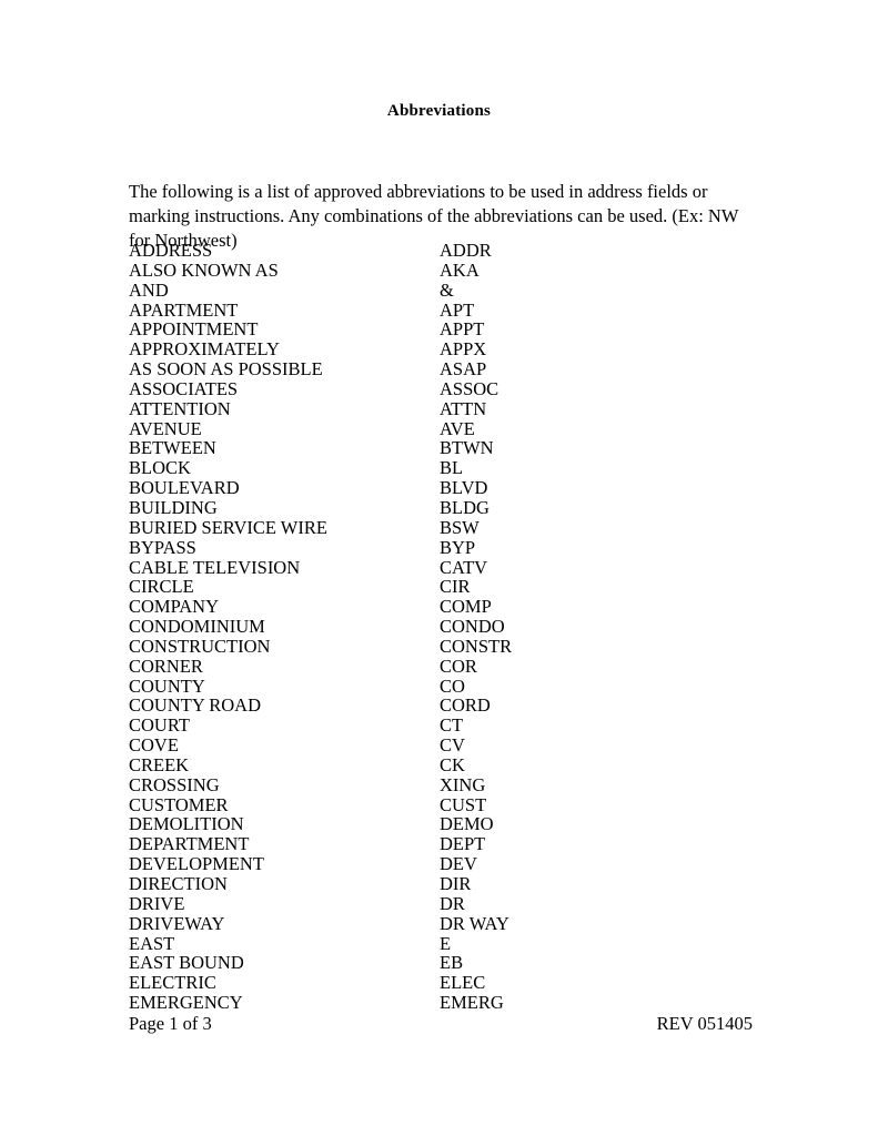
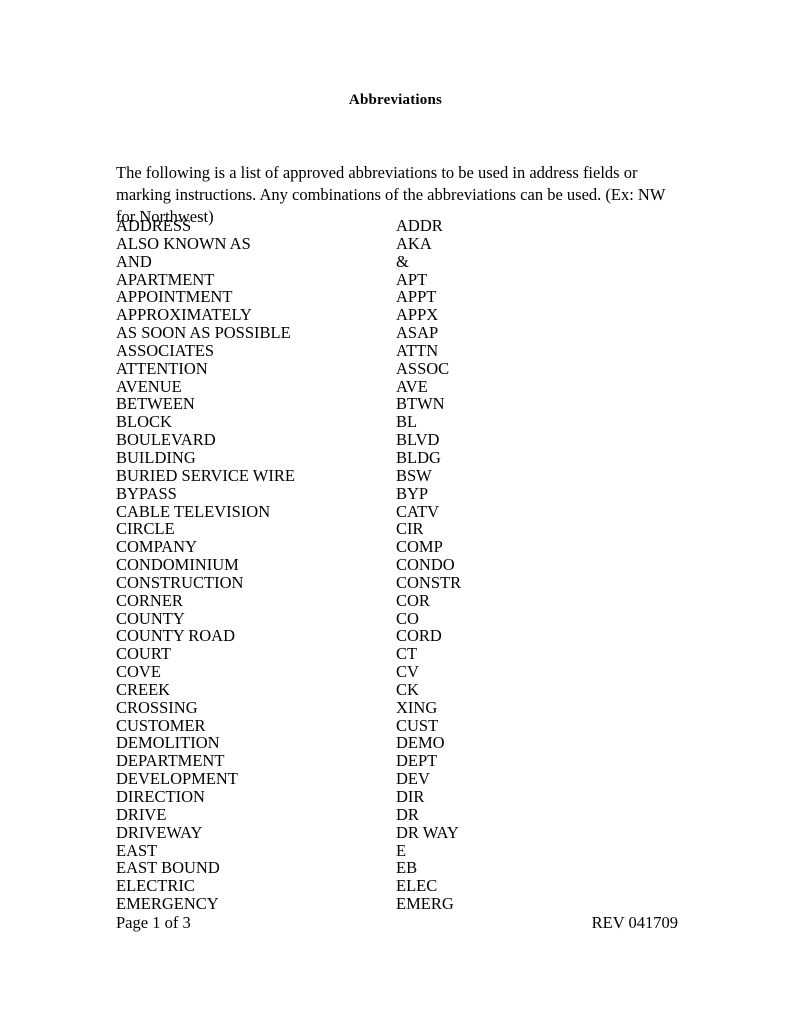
  Abbreviations
  The following is a list of approved abbreviations to be used in address fields or marking instructions. Any combinations of the abbreviations can be used. (Ex: NW for Northwest)
  ADDRESS
  ADDR
  ALSO KNOWN AS
  AKA
  AND
  &
  APARTMENT
  APT
  APPOINTMENT
  APPT
  APPROXIMATELY
  APPX
  AS SOON AS POSSIBLE
  ASAP
  ASSOCIATES
- ASSOC
+ ATTN
  ATTENTION
- ATTN
+ ASSOC
  AVENUE
  AVE
  BETWEEN
  BTWN
  BLOCK
  BL
  BOULEVARD
  BLVD
  BUILDING
  BLDG
  BURIED SERVICE WIRE
  BSW
  BYPASS
  BYP
  CABLE TELEVISION
  CATV
  CIRCLE
  CIR
  COMPANY
  COMP
  CONDOMINIUM
  CONDO
  CONSTRUCTION
  CONSTR
  CORNER
  COR
  COUNTY
  CO
  COUNTY ROAD
  CORD
  COURT
  CT
  COVE
  CV
  CREEK
  CK
  CROSSING
  XING
  CUSTOMER
  CUST
  DEMOLITION
  DEMO
  DEPARTMENT
  DEPT
  DEVELOPMENT
  DEV
  DIRECTION
  DIR
  DRIVE
  DR
  DRIVEWAY
  DR WAY
  EAST
  E
  EAST BOUND
  EB
  ELECTRIC
  ELEC
  EMERGENCY
  EMERG
  Page 1 of 3
- REV 051405
+ REV 041709
